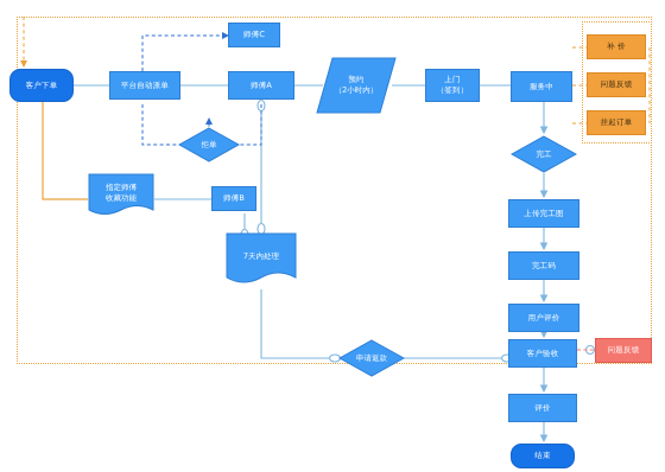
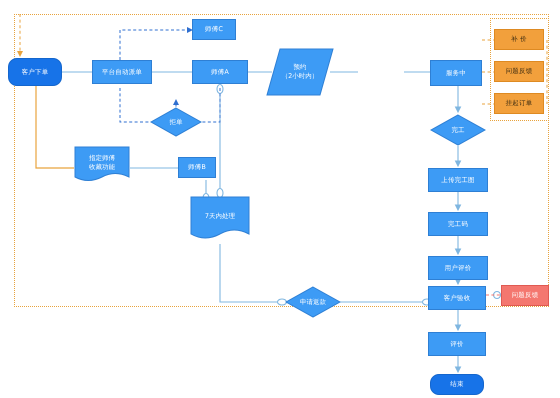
  客户下单
  平台自动派单
  师傅C
  师傅A
  师傅B
  拒单
  预约
  （2小时内）
- 上门
- （签到）
  服务中
  补 价
  问题反馈
  挂起订单
  完工
  上传完工图
  完工码
  用户评价
  客户验收
  问题反馈
  评价
  结束
  指定师傅
  收藏功能
  7天内处理
  申请返款
